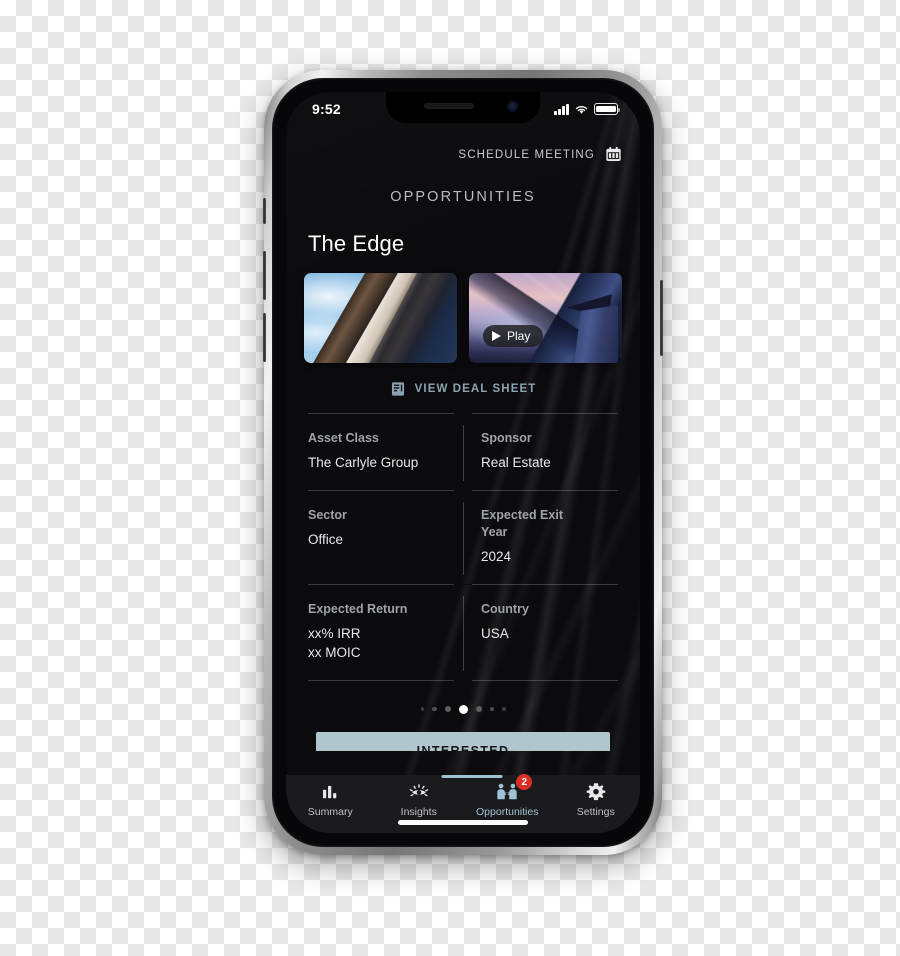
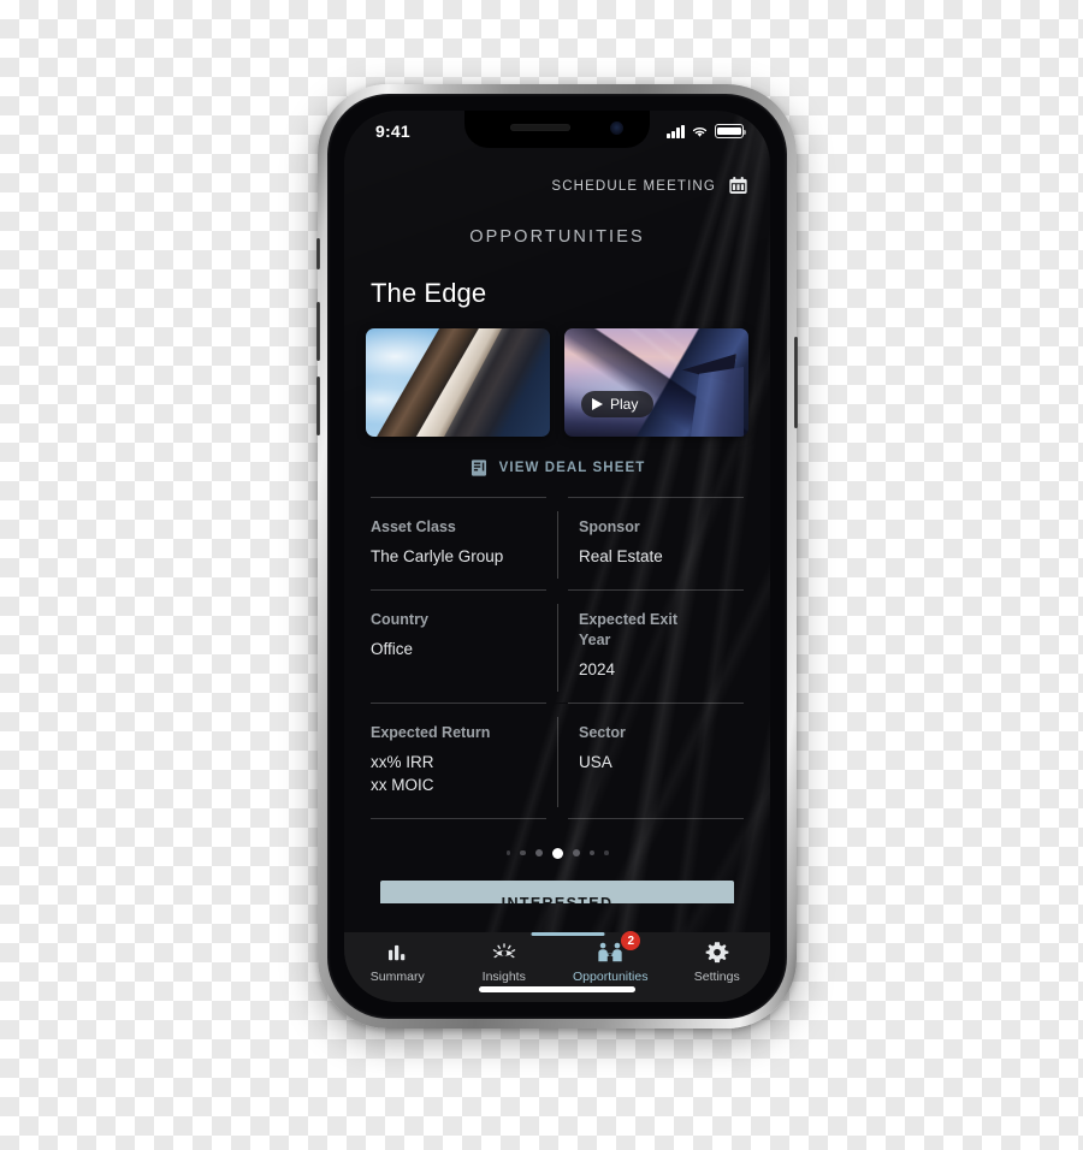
- 9:52
+ 9:41
  SCHEDULE MEETING
  OPPORTUNITIES
  The Edge
  Play
  VIEW DEAL SHEET
  Asset Class
  The Carlyle Group
  Sponsor
  Real Estate
- Sector
+ Country
  Office
  Expected Exit
  Year
  2024
  Expected Return
  xx% IRR
  xx MOIC
- Country
+ Sector
  USA
  INTERESTED
  Summary
  Insights
  2
  Opportunities
  Settings
